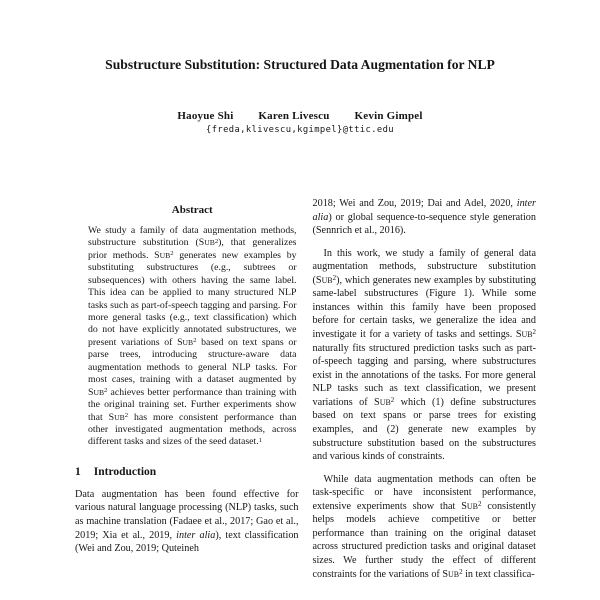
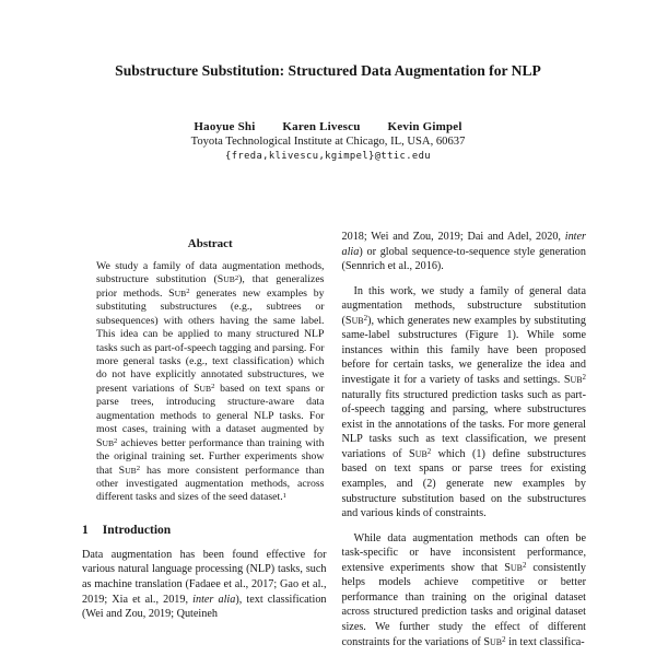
  Substructure Substitution: Structured Data Augmentation for NLP
  Haoyue Shi Karen Livescu Kevin Gimpel
+ Toyota Technological Institute at Chicago, IL, USA, 60637
  {freda,klivescu,kgimpel}@ttic.edu
  Abstract
  We study a family of data augmentation methods, substructure substitution (SUB ), that generalizes prior methods. SUB generates new examples by substituting substructures (e.g., subtrees or subsequences) with others having the same label. This idea can be applied to many structured NLP tasks such as part-of-speech tagging and parsing. For more general tasks (e.g., text classification) which do not have explicitly annotated substructures, we present variations of SUB based on text spans or parse trees, introducing structure-aware data augmentation methods to general NLP tasks. For most cases, training with a dataset augmented by SUB achieves better performance than training with the original training set. Further experiments show that SUB has more consistent performance than other investigated augmentation methods, across different tasks and sizes of the seed dataset.
  1 Introduction
  Data augmentation has been found effective for various natural language processing (NLP) tasks, such as machine translation (Fadaee et al., 2017; Gao et al., 2019; Xia et al., 2019, inter alia), text classification (Wei and Zou, 2019; Quteineh
  2018; Wei and Zou, 2019; Dai and Adel, 2020, inter alia) or global sequence-to-sequence style generation (Sennrich et al., 2016).
  In this work, we study a family of general data augmentation methods, substructure substitution (SUB ), which generates new examples by substituting same-label substructures (Figure 1). While some instances within this family have been proposed before for certain tasks, we generalize the idea and investigate it for a variety of tasks and settings. SUB naturally fits structured prediction tasks such as part-of-speech tagging and parsing, where substructures exist in the annotations of the tasks. For more general NLP tasks such as text classification, we present variations of SUB which (1) define substructures based on text spans or parse trees for existing examples, and (2) generate new examples by substructure substitution based on the substructures and various kinds of constraints.
  While data augmentation methods can often be task-specific or have inconsistent performance, extensive experiments show that SUB consistently helps models achieve competitive or better performance than training on the original dataset across structured prediction tasks and original dataset sizes. We further study the effect of different constraints for the variations of SUB in text classifica-
